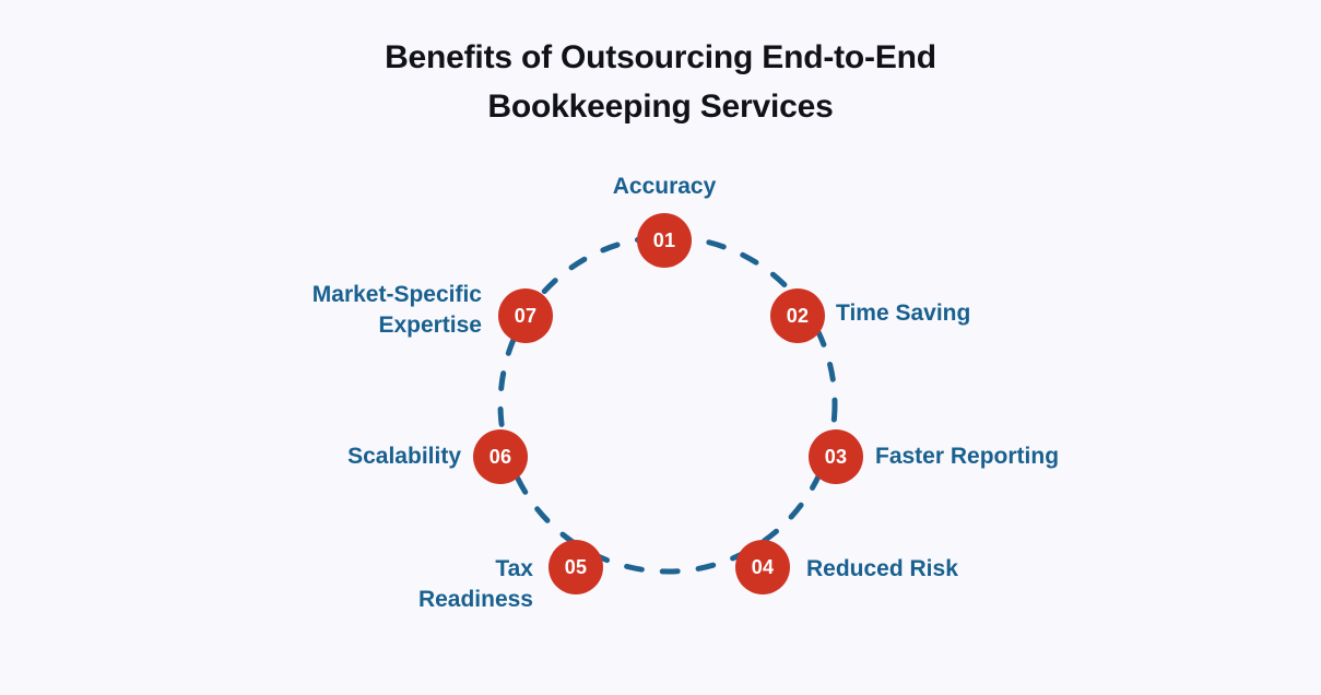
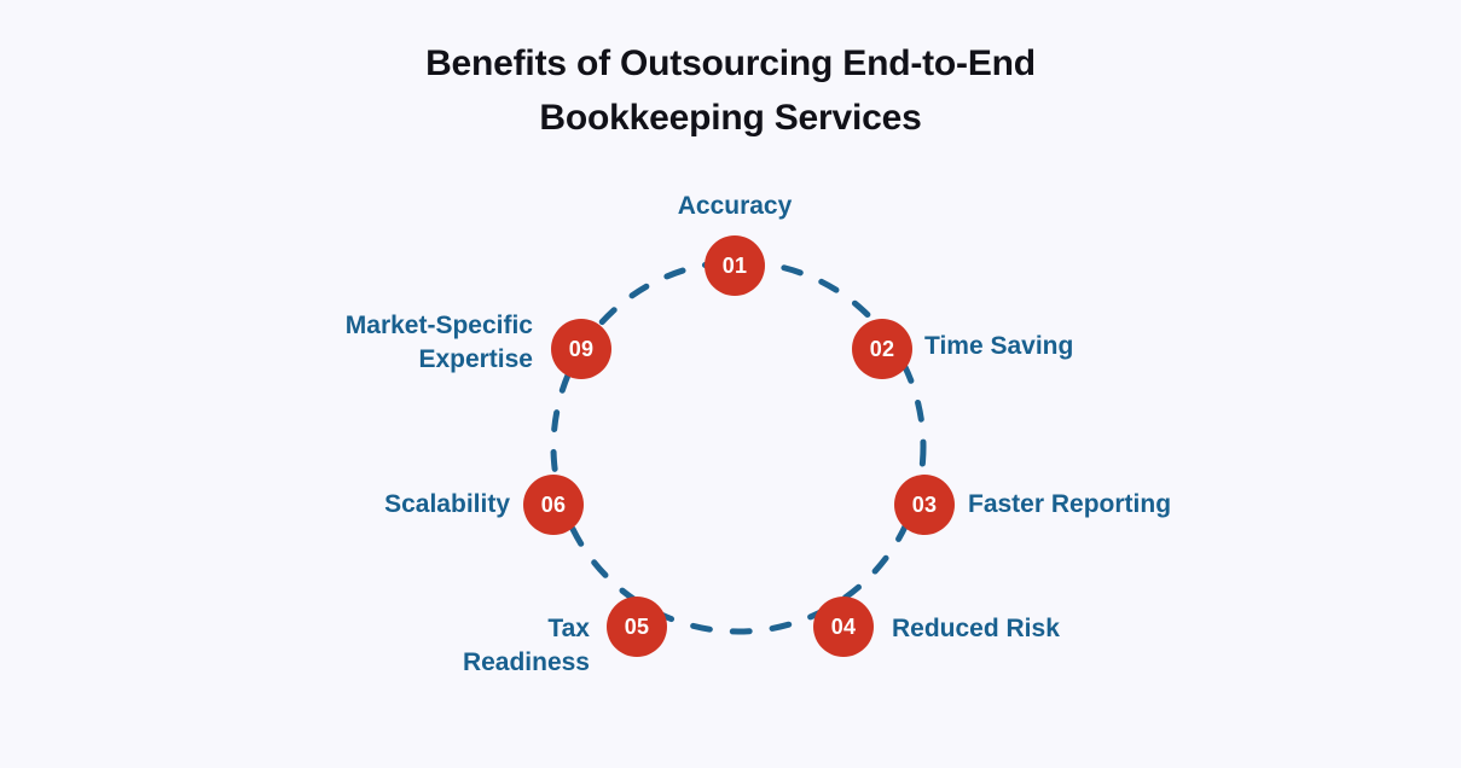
  Benefits of Outsourcing End-to-End
  Bookkeeping Services
  01
  Accuracy
  02
  Time Saving
  03
  Faster Reporting
  04
  Reduced Risk
  05
  Tax
  Readiness
  06
  Scalability
- 07
+ 09
  Market-Specific
  Expertise
